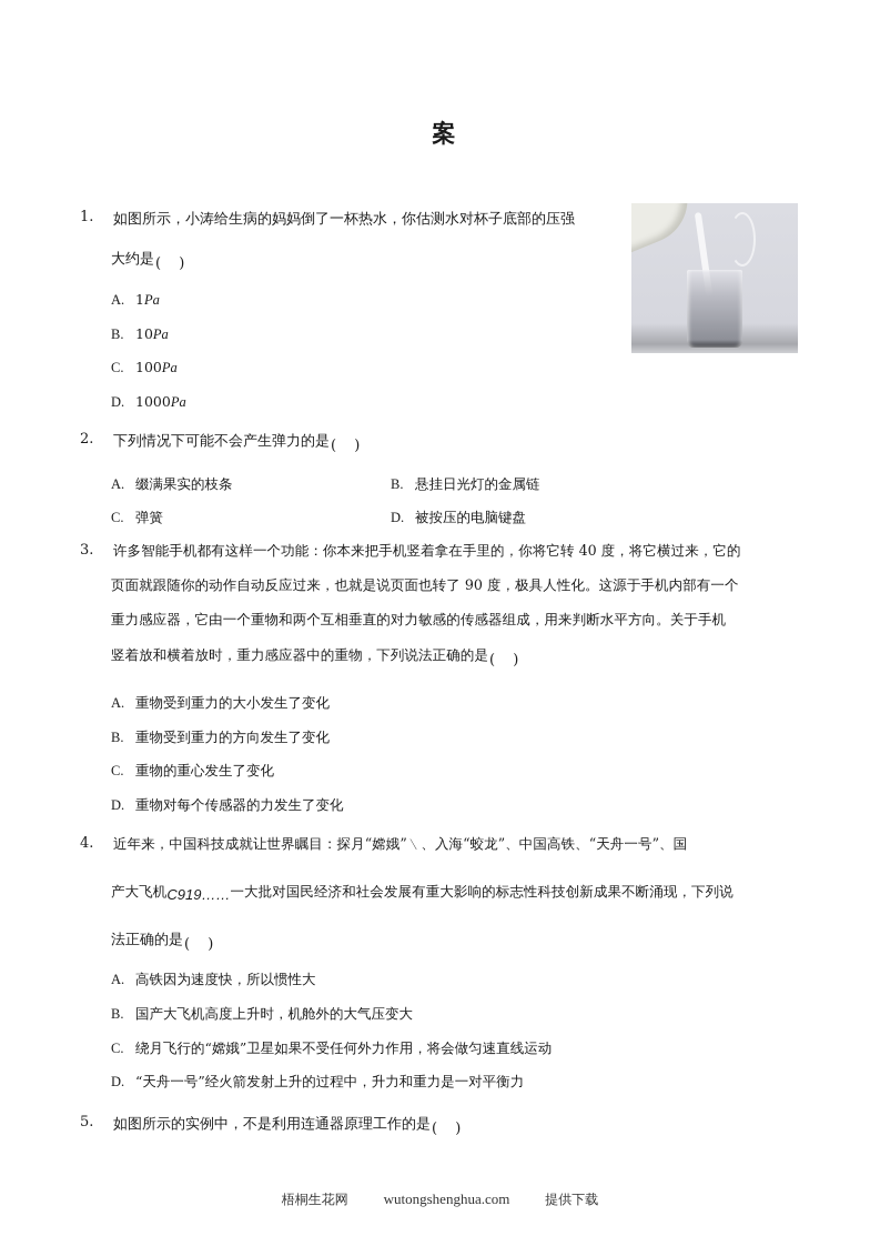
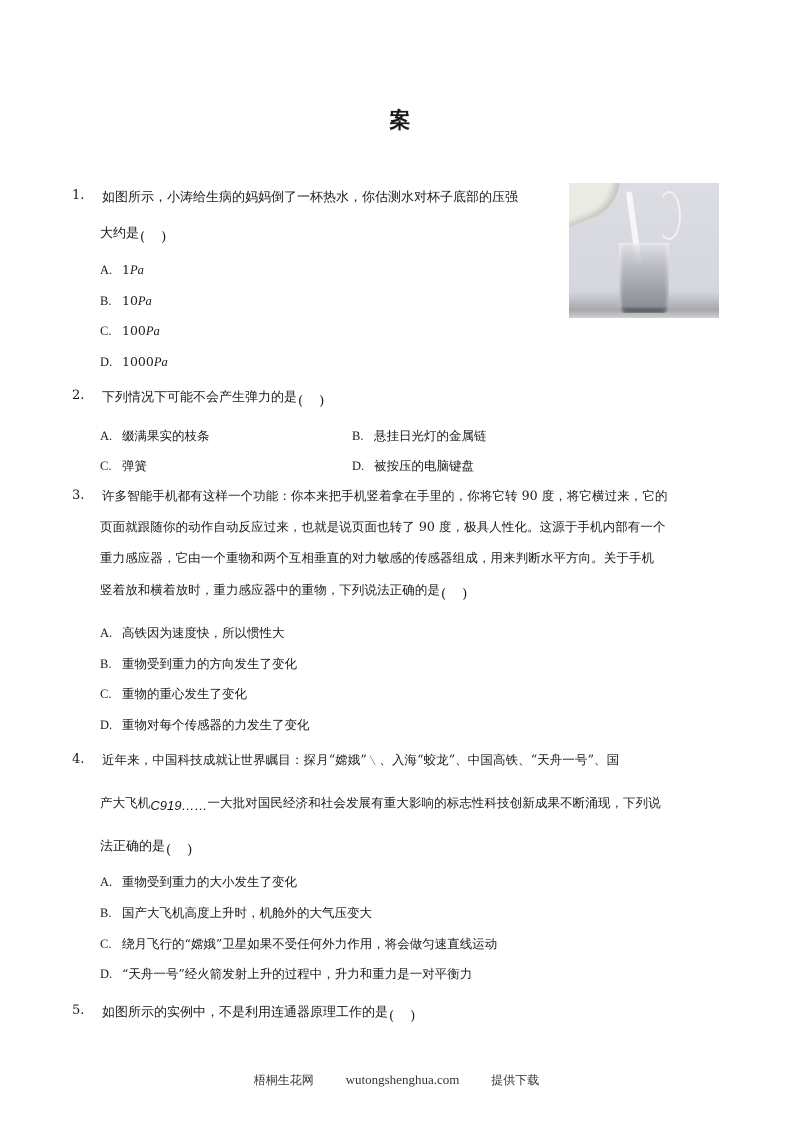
  案
  1.
  如图所示，小涛给生病的妈妈倒了一杯热水，你估测水对杯子底部的压强
  大约是( )
  A. 1Pa
  B. 10Pa
  C. 100Pa
  D. 1000Pa
  2.
  下列情况下可能不会产生弹力的是( )
  A. 缀满果实的枝条
  B. 悬挂日光灯的金属链
  C. 弹簧
  D. 被按压的电脑键盘
  3.
- 许多智能手机都有这样一个功能：你本来把手机竖着拿在手里的，你将它转 40 度，将它横过来，它的
+ 许多智能手机都有这样一个功能：你本来把手机竖着拿在手里的，你将它转 90 度，将它横过来，它的
  页面就跟随你的动作自动反应过来，也就是说页面也转了 90 度，极具人性化。这源于手机内部有一个
  重力感应器，它由一个重物和两个互相垂直的对力敏感的传感器组成，用来判断水平方向。关于手机
  竖着放和横着放时，重力感应器中的重物，下列说法正确的是( )
- A. 重物受到重力的大小发生了变化
+ A. 高铁因为速度快，所以惯性大
  B. 重物受到重力的方向发生了变化
  C. 重物的重心发生了变化
  D. 重物对每个传感器的力发生了变化
  4.
  近年来，中国科技成就让世界瞩目：探月“嫦娥”﹨、入海“蛟龙”、中国高铁、“天舟一号”、国
  产大飞机C919……一大批对国民经济和社会发展有重大影响的标志性科技创新成果不断涌现，下列说
  法正确的是( )
- A. 高铁因为速度快，所以惯性大
+ A. 重物受到重力的大小发生了变化
  B. 国产大飞机高度上升时，机舱外的大气压变大
  C. 绕月飞行的“嫦娥”卫星如果不受任何外力作用，将会做匀速直线运动
  D. “天舟一号”经火箭发射上升的过程中，升力和重力是一对平衡力
  5.
  如图所示的实例中，不是利用连通器原理工作的是( )
  梧桐生花网 wutongshenghua.com 提供下载
